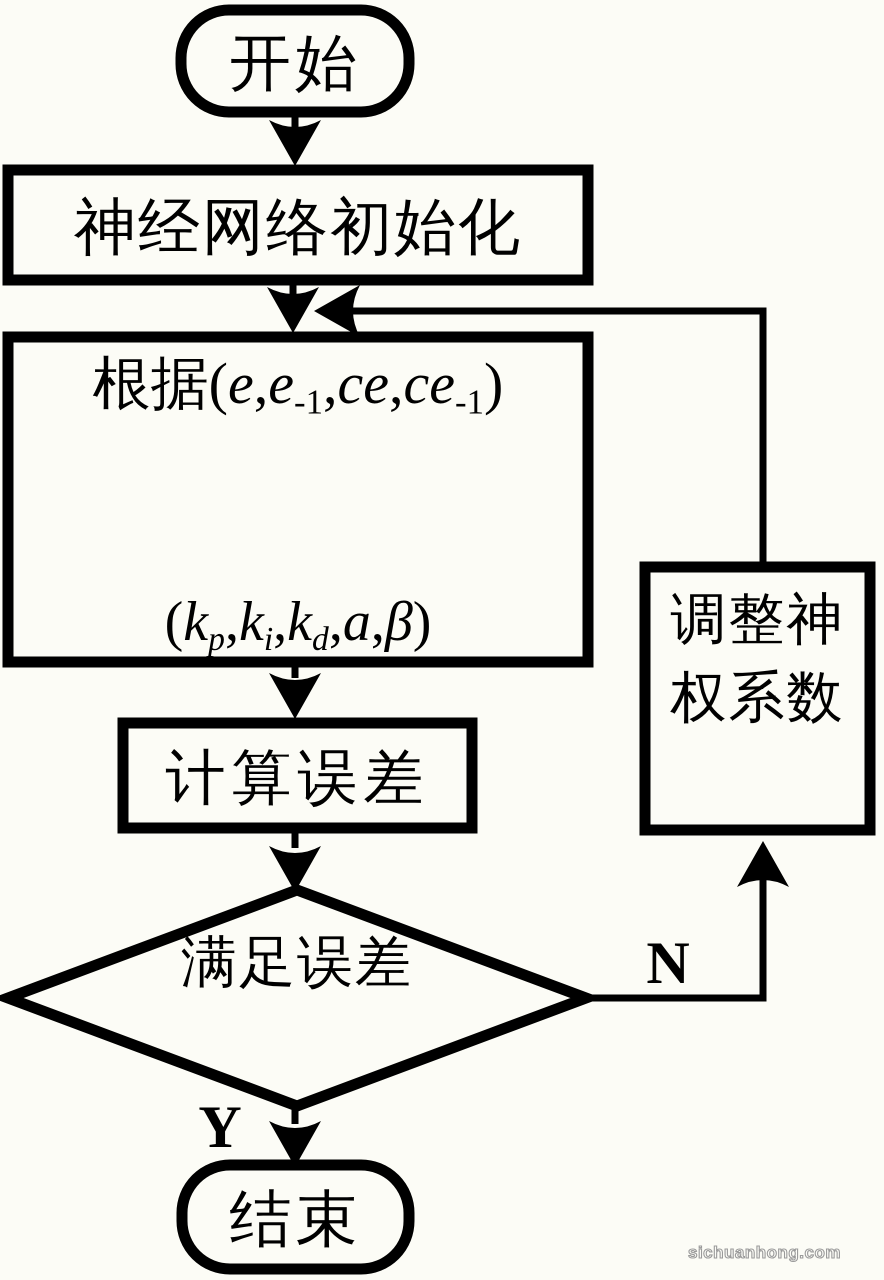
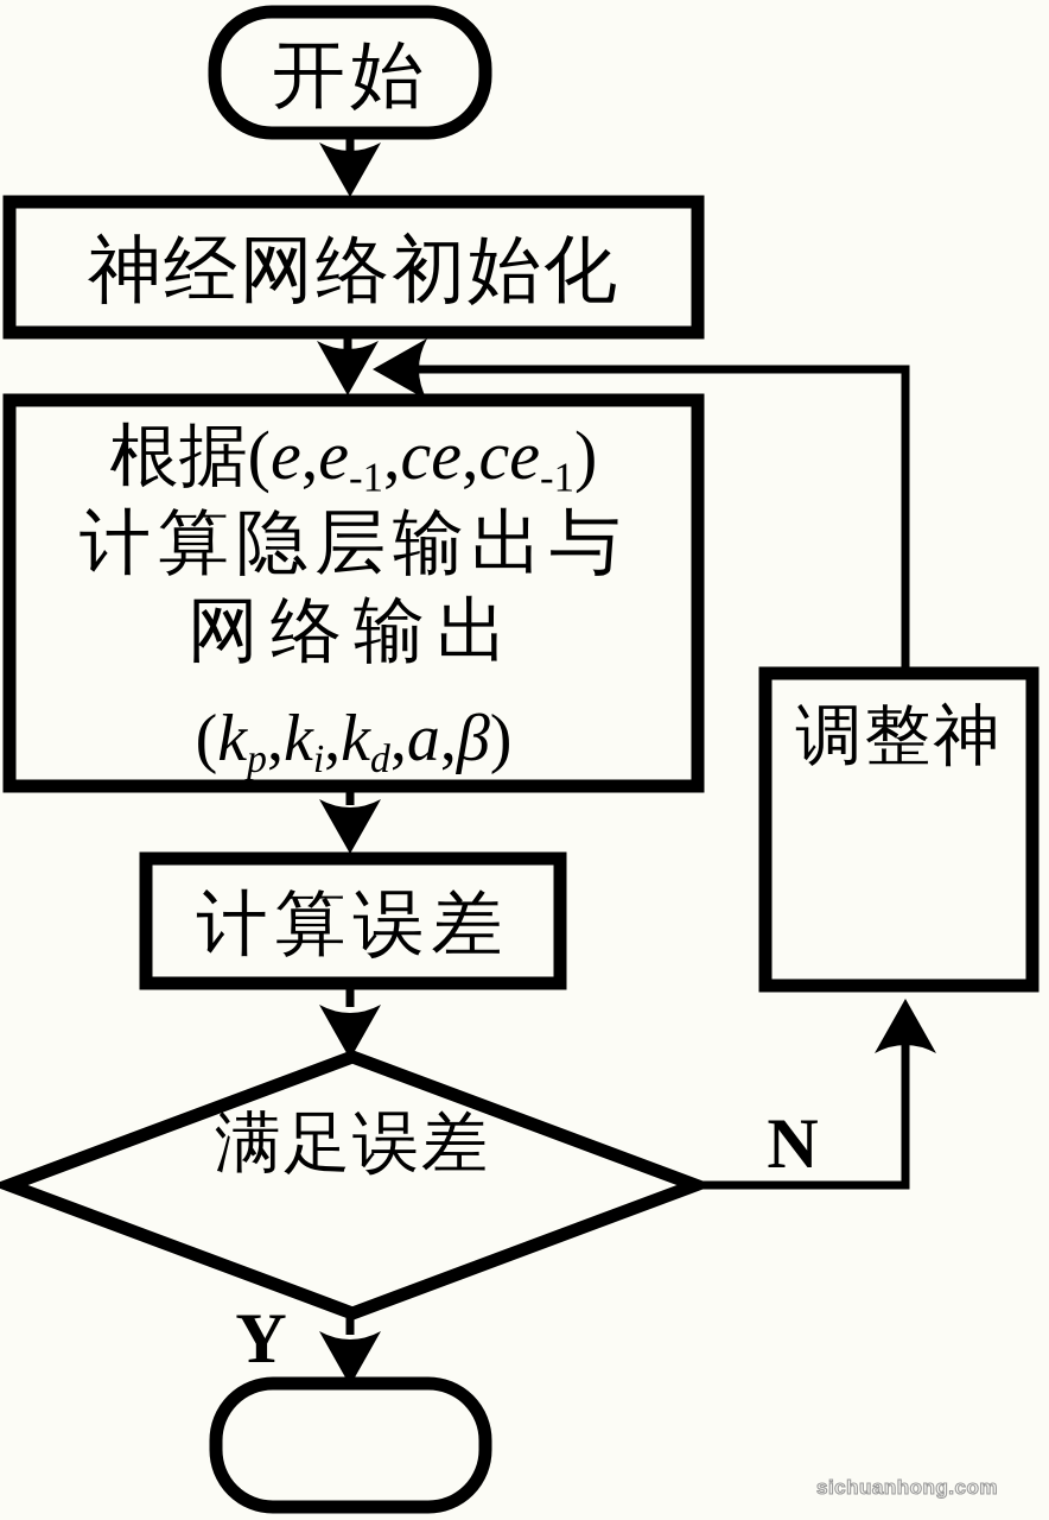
  开始
  神经网络初始化
  根据(e,e-1,ce,ce-1)
+ 计算隐层输出与
+ 网络输出
  (kp,ki,kd,a,β)
  计算误差
  满足误差
  调整神
- 权系数
- 结束
  Y
  N
  sichuanhong.com
